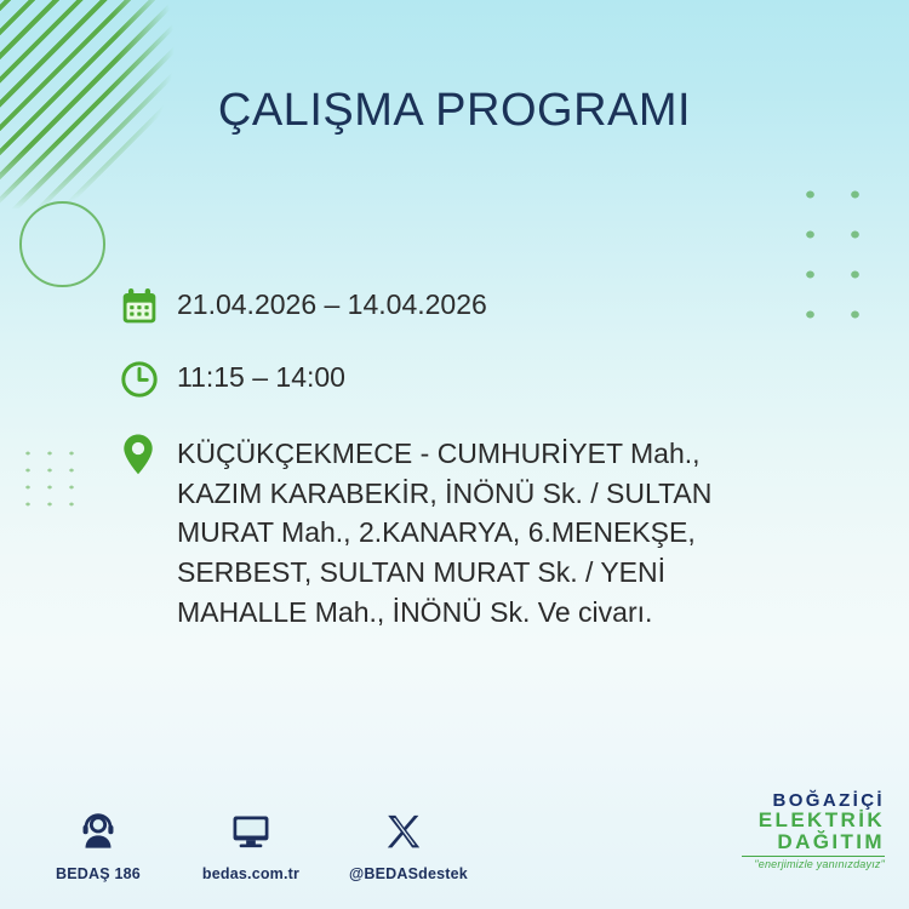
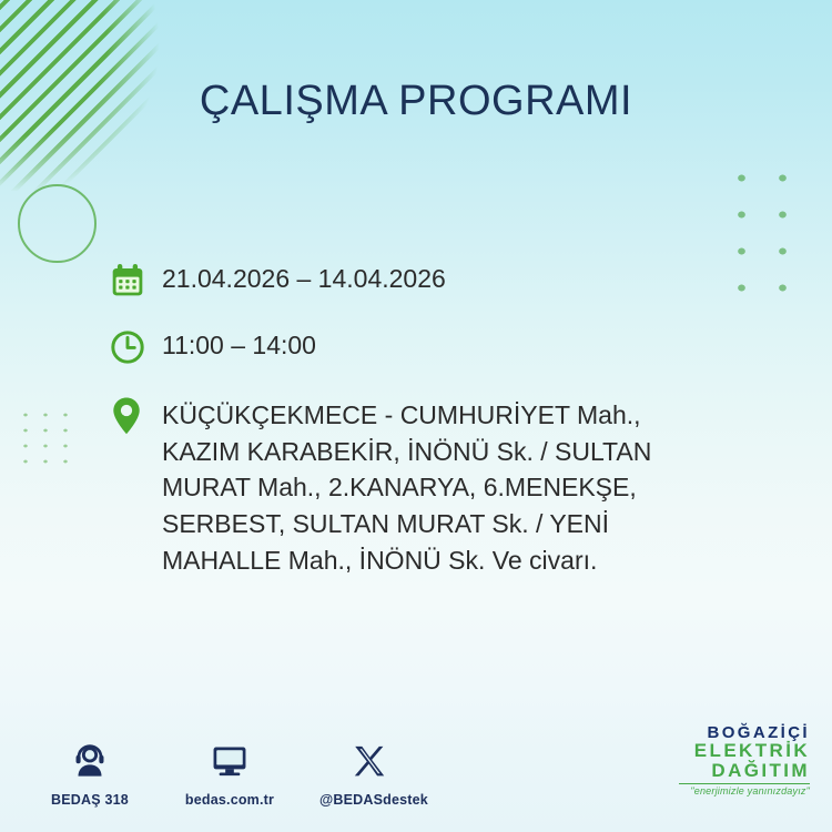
  ÇALIŞMA PROGRAMI
  21.04.2026 – 14.04.2026
- 11:15 – 14:00
+ 11:00 – 14:00
  KÜÇÜKÇEKMECE - CUMHURİYET Mah., KAZIM KARABEKİR, İNÖNÜ Sk. / SULTAN MURAT Mah., 2.KANARYA, 6.MENEKŞE, SERBEST, SULTAN MURAT Sk. / YENİ MAHALLE Mah., İNÖNÜ Sk. Ve civarı.
- BEDAŞ 186
+ BEDAŞ 318
  bedas.com.tr
  @BEDASdestek
  BOĞAZİÇİ
  ELEKTRİK
  DAĞITIM
  "enerjimizle yanınızdayız"
